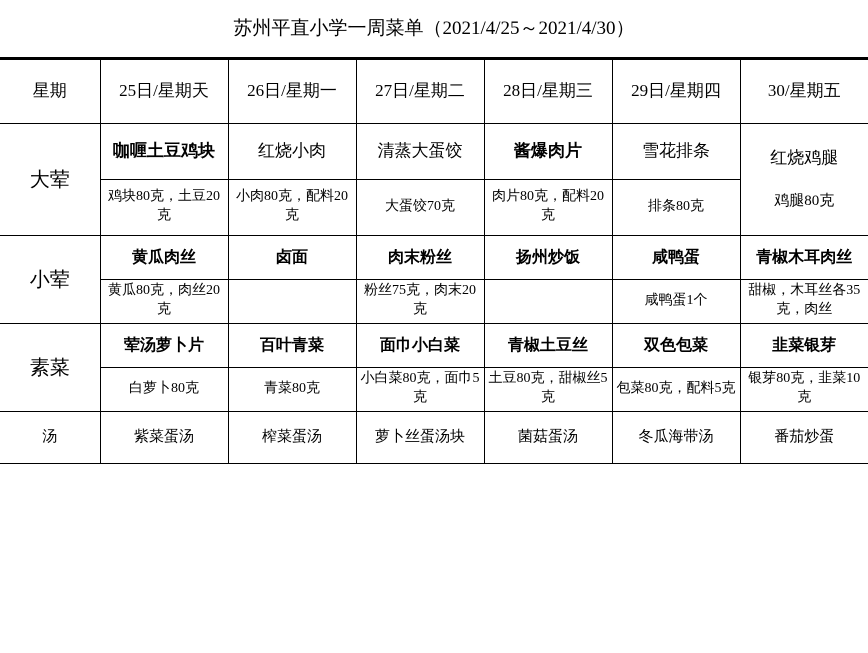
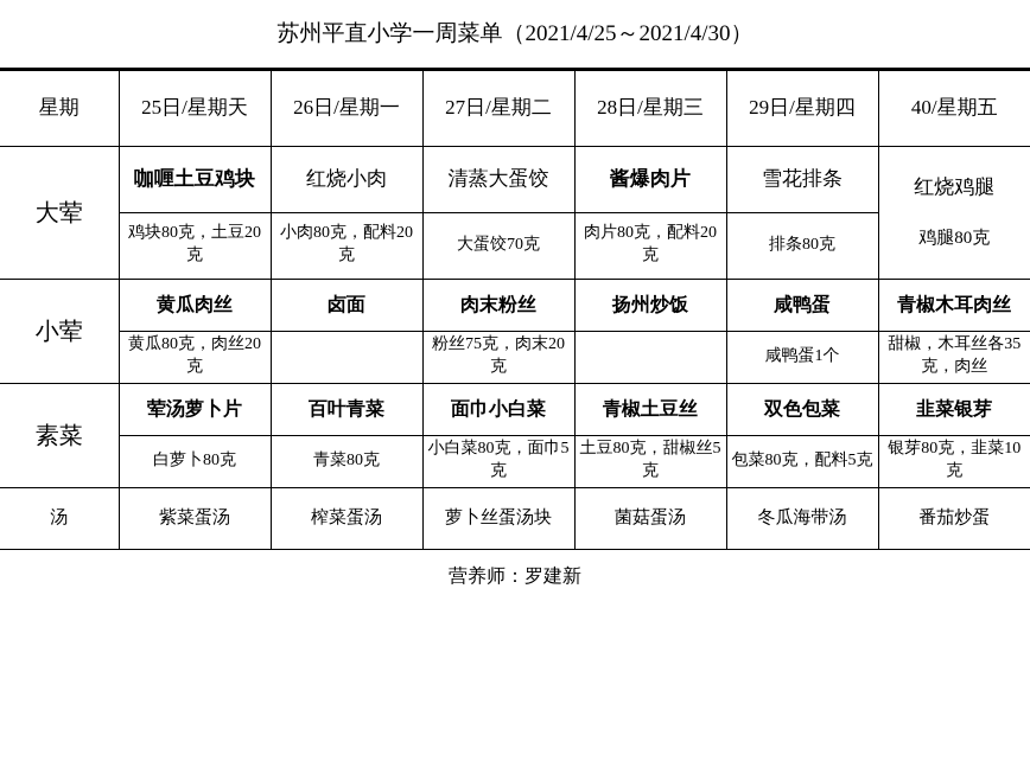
  苏州平直小学一周菜单（2021/4/25～2021/4/30）
- 星期	25日/星期天	26日/星期一	27日/星期二	28日/星期三	29日/星期四	30/星期五
+ 星期	25日/星期天	26日/星期一	27日/星期二	28日/星期三	29日/星期四	40/星期五
  大荤	咖喱土豆鸡块	红烧小肉	清蒸大蛋饺	酱爆肉片	雪花排条	红烧鸡腿 鸡腿80克
  鸡块80克，土豆20克	小肉80克，配料20克	大蛋饺70克	肉片80克，配料20克	排条80克
  小荤	黄瓜肉丝	卤面	肉末粉丝	扬州炒饭	咸鸭蛋	青椒木耳肉丝
  黄瓜80克，肉丝20克		粉丝75克，肉末20克		咸鸭蛋1个	甜椒，木耳丝各35克，肉丝
  素菜	荤汤萝卜片	百叶青菜	面巾小白菜	青椒土豆丝	双色包菜	韭菜银芽
  白萝卜80克	青菜80克	小白菜80克，面巾5克	土豆80克，甜椒丝5克	包菜80克，配料5克	银芽80克，韭菜10克
  汤	紫菜蛋汤	榨菜蛋汤	萝卜丝蛋汤块	菌菇蛋汤	冬瓜海带汤	番茄炒蛋
+ 营养师：罗建新
